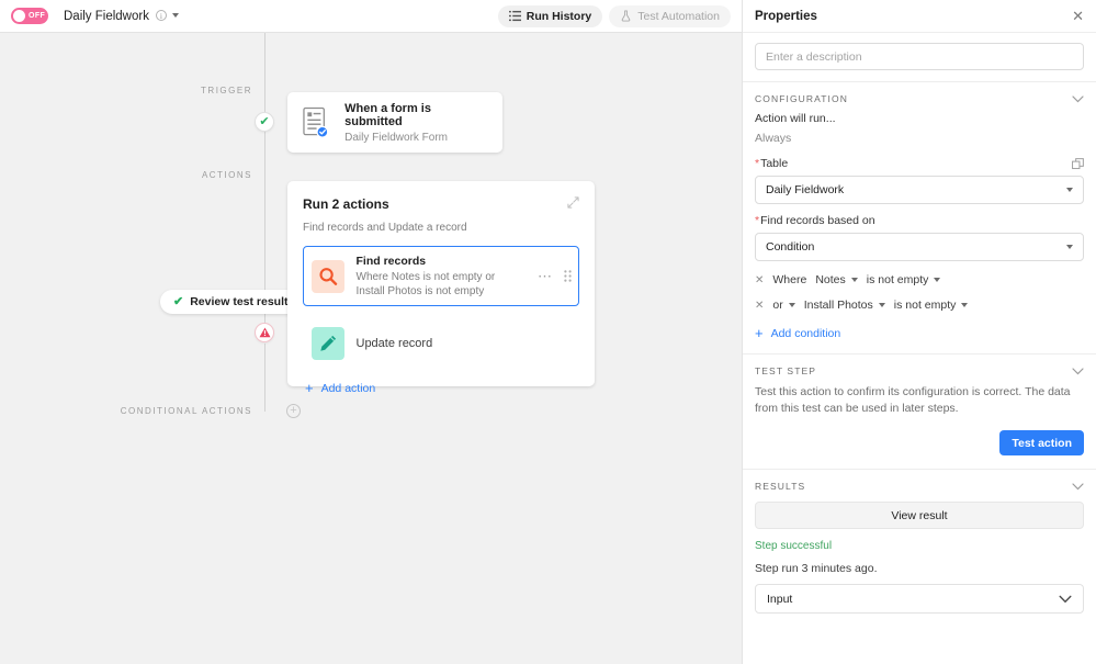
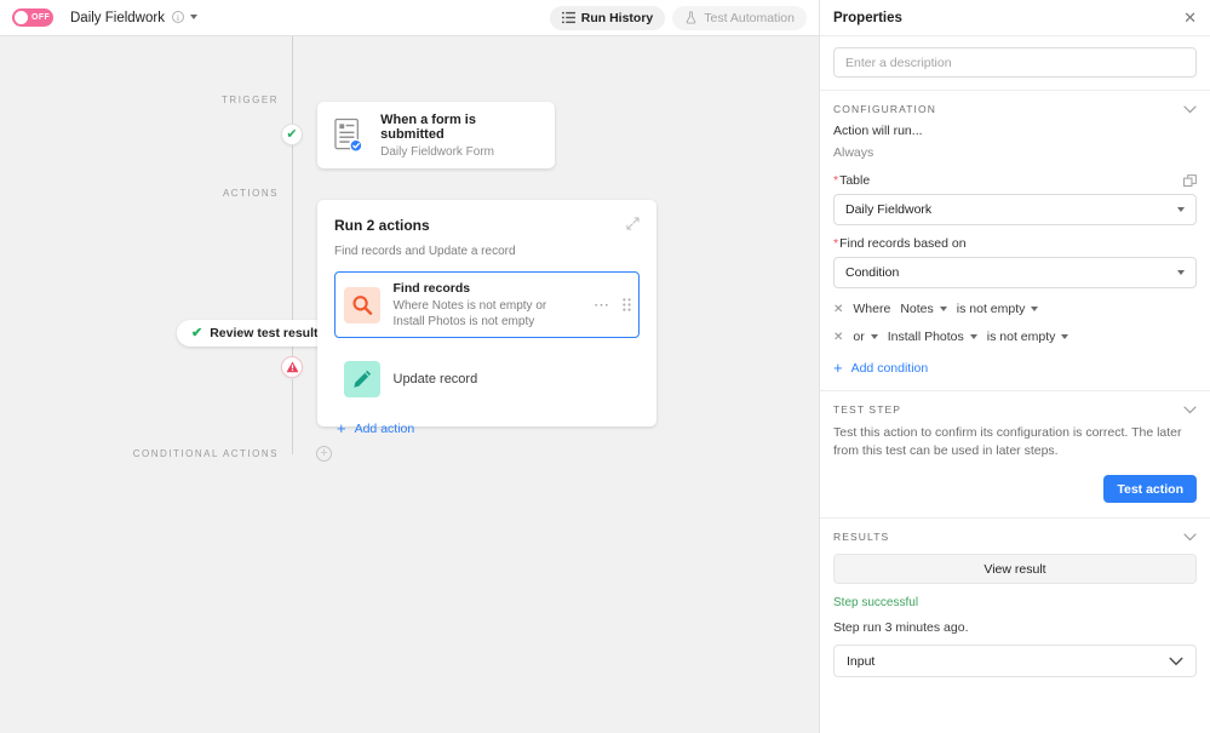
  Daily Fieldwork i
  Run History
  Test Automation
  TRIGGER
  ACTIONS
  CONDITIONAL ACTIONS
  ✔
  ✔
  Review test result
  When a form is submitted
  Daily Fieldwork Form
  Run 2 actions
  Find records and Update a record
  Find records
  Where Notes is not empty or Install Photos is not empty
  ⋯
  Update record
  +
  Add action
  +
  Properties
  ✕
  Enter a description
  CONFIGURATION
  Action will run...
  Always
  *Table
  Daily Fieldwork
  *Find records based on
  Condition
  ✕
  Where
  Notes
  is not empty
  ✕
  or
  Install Photos
  is not empty
  +
  Add condition
  TEST STEP
- Test this action to confirm its configuration is correct. The data from this test can be used in later steps.
+ Test this action to confirm its configuration is correct. The later from this test can be used in later steps.
  Test action
  RESULTS
  View result
  Step successful
  Step run 3 minutes ago.
  Input
